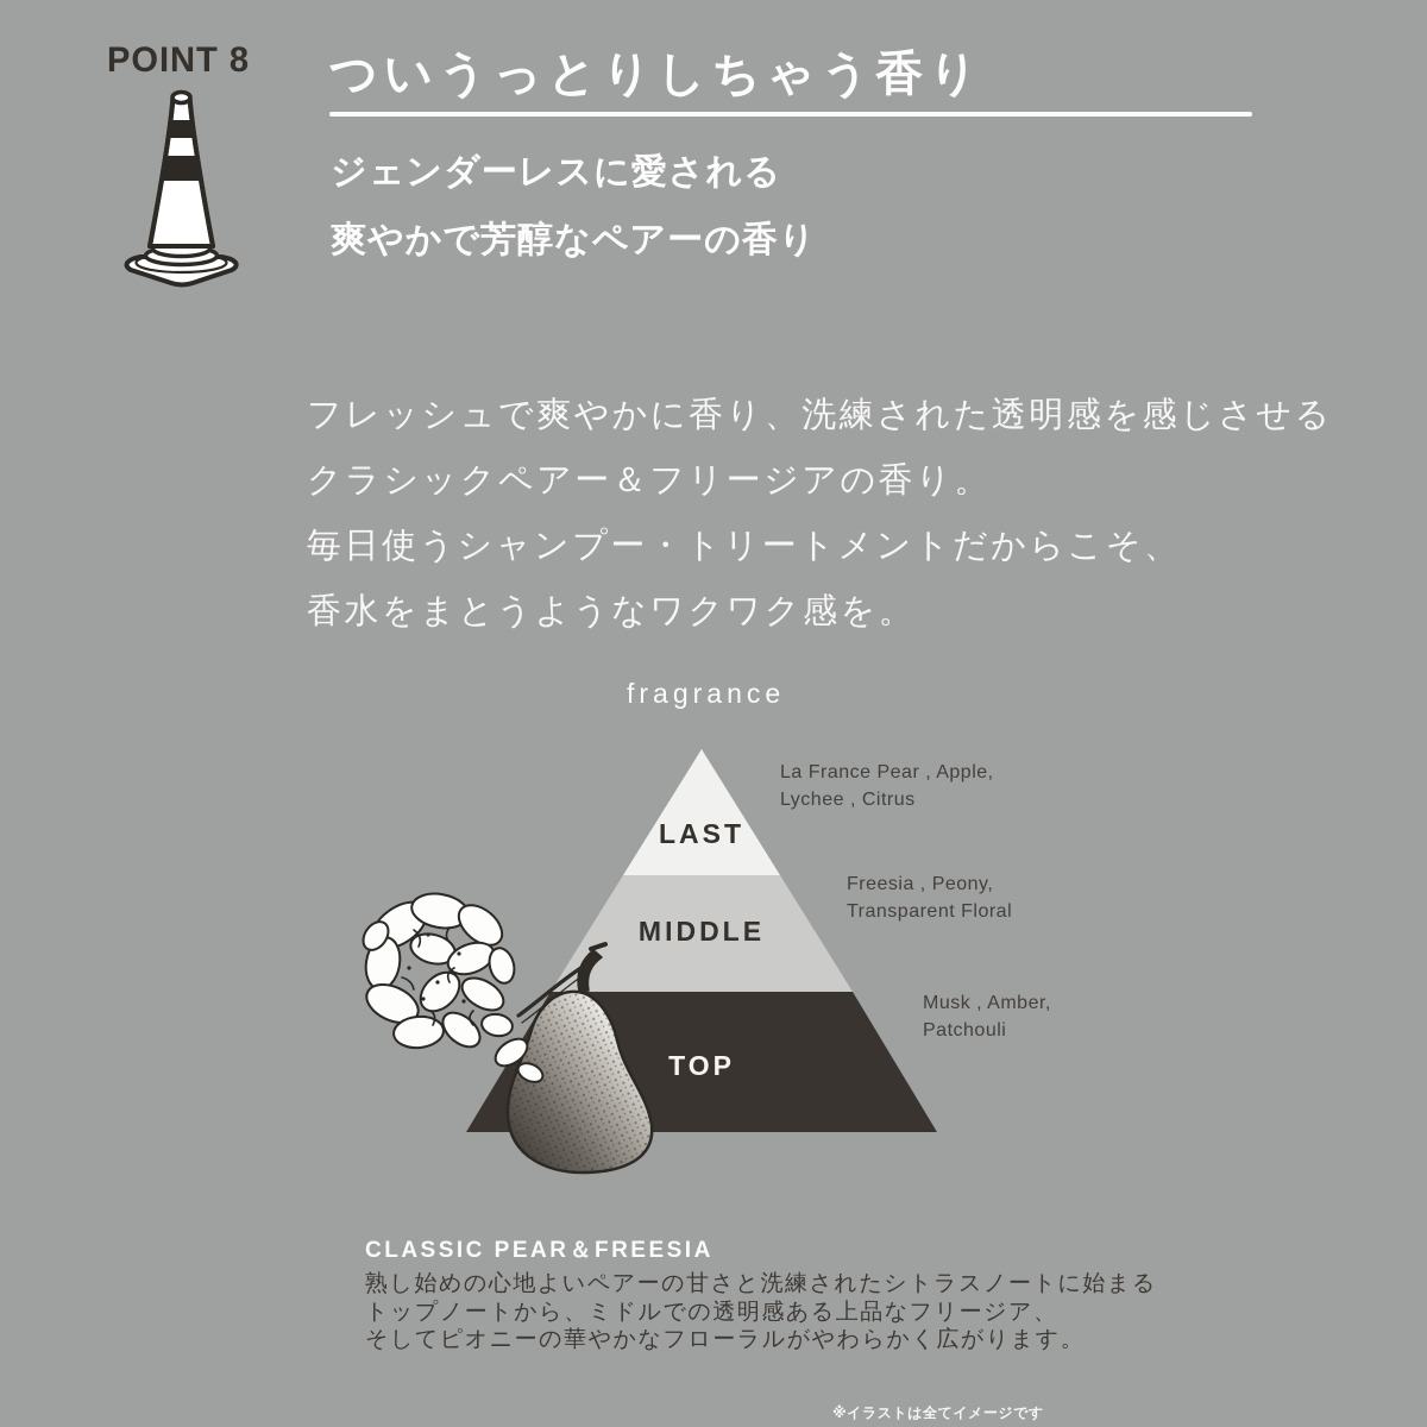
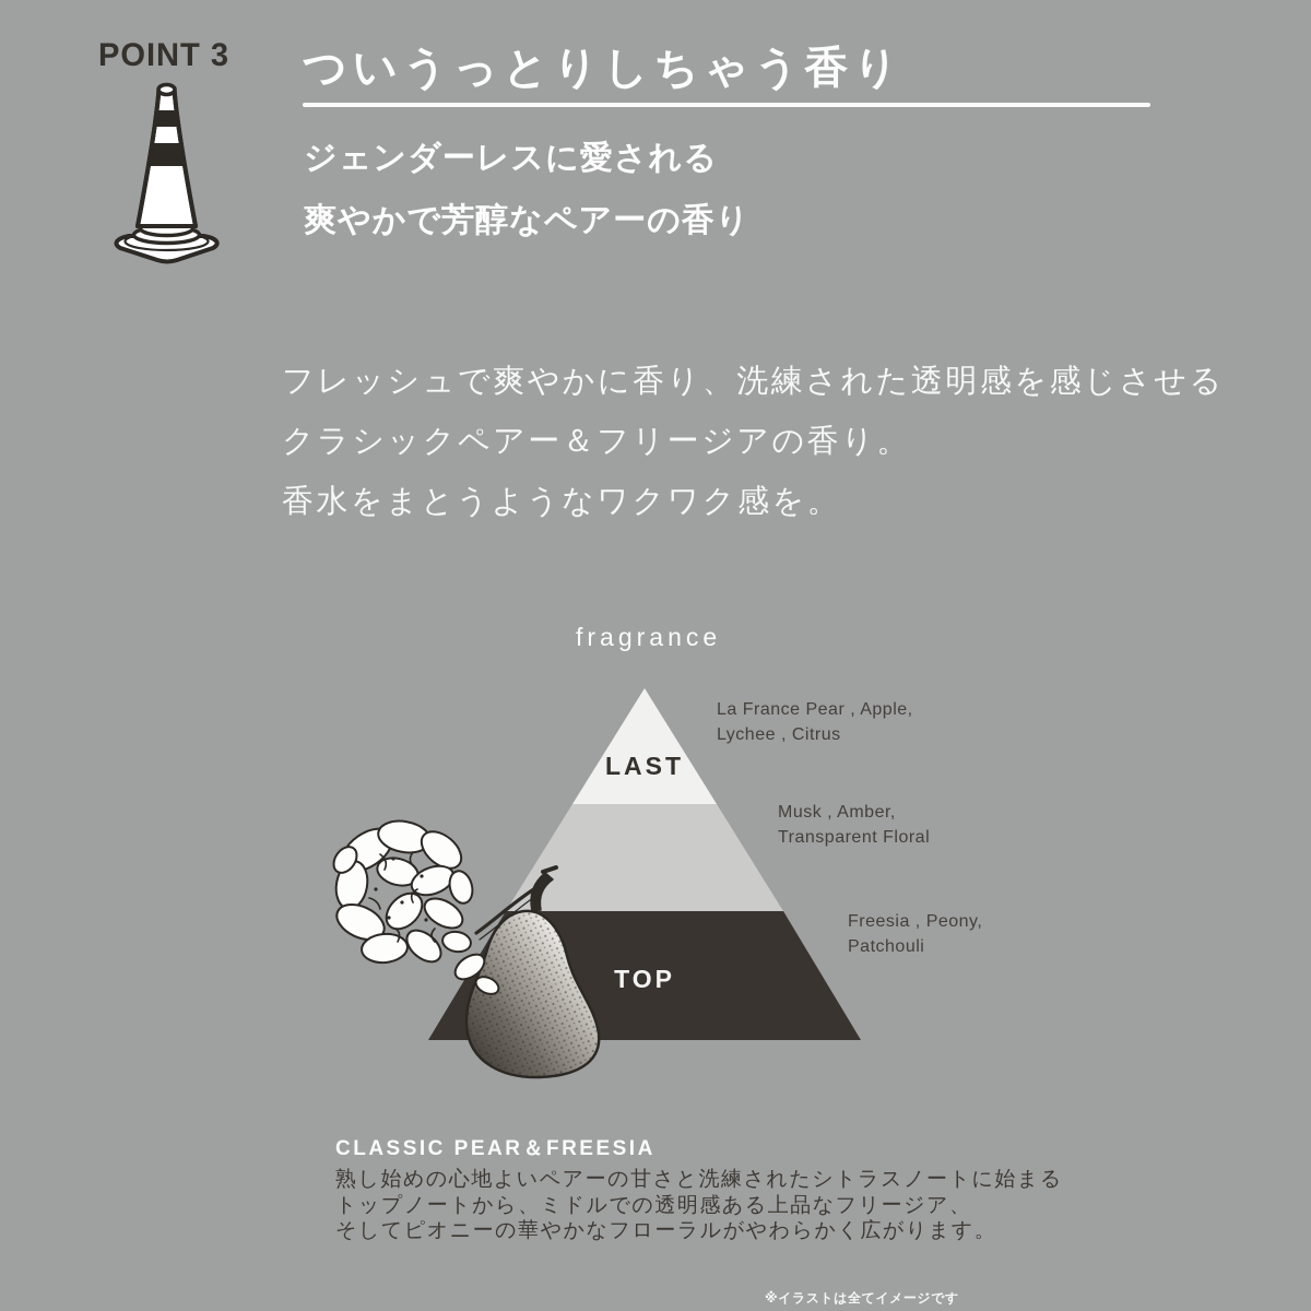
- POINT 8
+ POINT 3
  ついうっとりしちゃう香り
  ジェンダーレスに愛される
  爽やかで芳醇なペアーの香り
  フレッシュで爽やかに香り、洗練された透明感を感じさせる
  クラシックペアー＆フリージアの香り。
- 毎日使うシャンプー・トリートメントだからこそ、
  香水をまとうようなワクワク感を。
  fragrance
  LAST
- MIDDLE
  TOP
  La France Pear , Apple,
  Lychee , Citrus
- Freesia , Peony,
+ Musk , Amber,
  Transparent Floral
- Musk , Amber,
+ Freesia , Peony,
  Patchouli
  CLASSIC PEAR＆FREESIA
  熟し始めの心地よいペアーの甘さと洗練されたシトラスノートに始まる
  トップノートから、ミドルでの透明感ある上品なフリージア、
  そしてピオニーの華やかなフローラルがやわらかく広がります。
  ※イラストは全てイメージです
